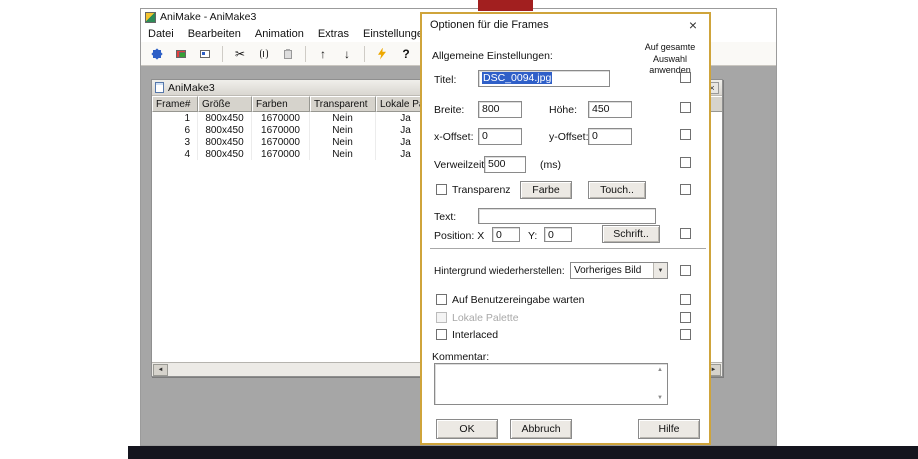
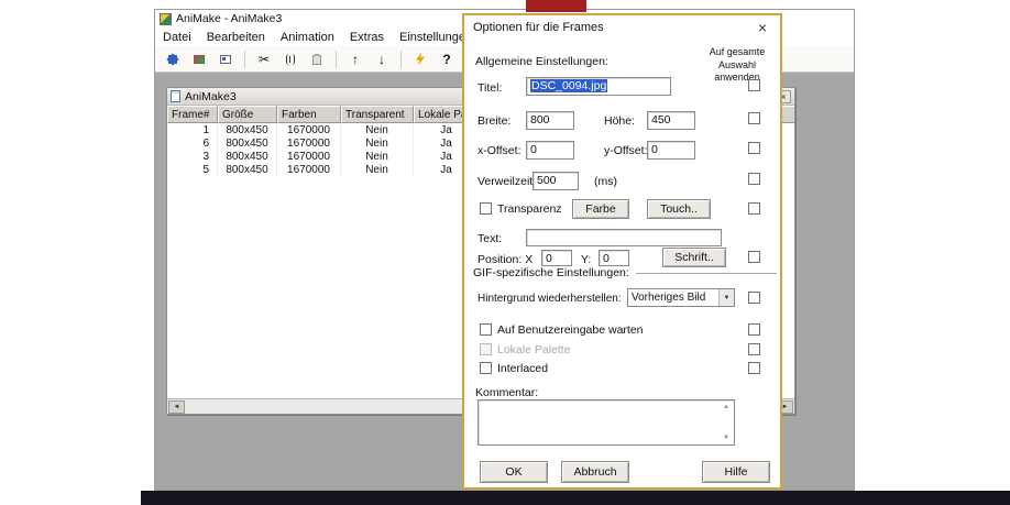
  AniMake - AniMake3
  Datei
  Bearbeiten
  Animation
  Extras
  Einstellung
  ✂
  ↑
  ↓
  ?
  AniMake3
  ×
  Frame#
  Größe
  Farben
  Transparent
  1
  800x450
  1670000
  Nein
  Ja
  6
  800x450
  1670000
  Nein
  Ja
  3
  800x450
  1670000
  Nein
  Ja
- 4
+ 5
  800x450
  1670000
  Nein
  Ja
  Optionen für die Frames
  ×
  Allgemeine Einstellungen:
  Auf gesamte
  Auswahl anwenden
  Titel:
  DSC_0094.jpg
  Breite:
  800
  Höhe:
  450
  x-Offset:
  0
  y-Offset
  0
  Verweilzeit
  500
  (ms)
  Transparenz
  Farbe
  Touch..
  Text:
  Position: X
  0
  Y:
  0
  Schrift..
+ GIF-spezifische Einstellungen:
  Hintergrund wiederherstellen:
  Vorheriges Bild
  Auf Benutzereingabe warten
  Lokale Palette
  Interlaced
  Kommentar:
  OK
  Abbruch
  Hilfe
